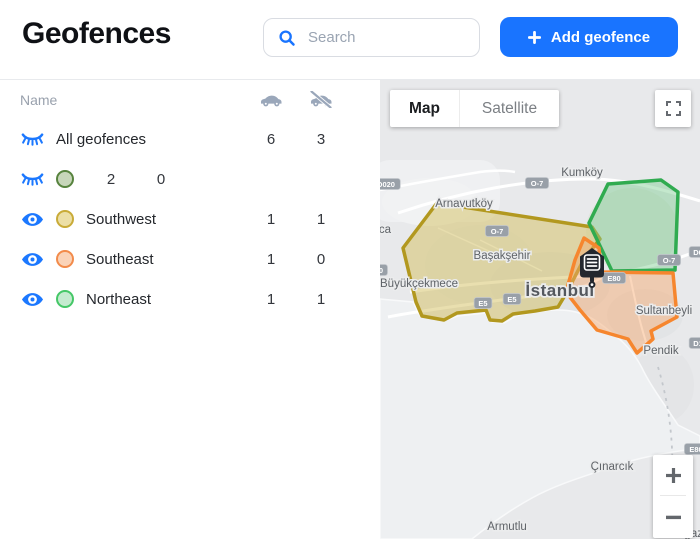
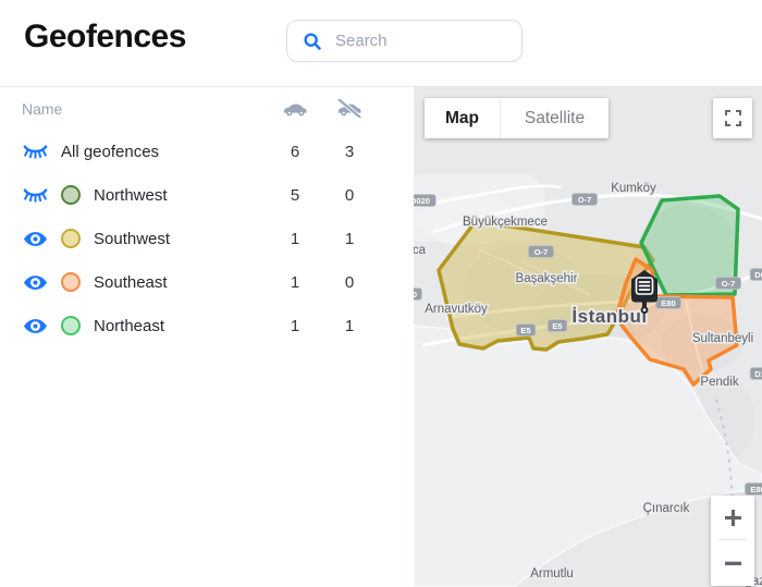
  Geofences
  Search
- Add geofence
  Name
  All geofences
  6
  3
+ Northwest
- 2
+ 5
  0
  Southwest
  1
  1
  Southeast
  1
  0
  Northeast
  1
  1
  D020
  O-7
  O-7
  O-7
  E5
  E5
  E80
  0
  Kumköy
- Arnavutköy
+ Büyükçekmece
  Başakşehir
- Büyükçekmece
+ Arnavutköy
  İstanbul
  Sultanbeyli
  Pendik
  Çınarcık
  Armutlu
  ca
  Map
  Satellite
